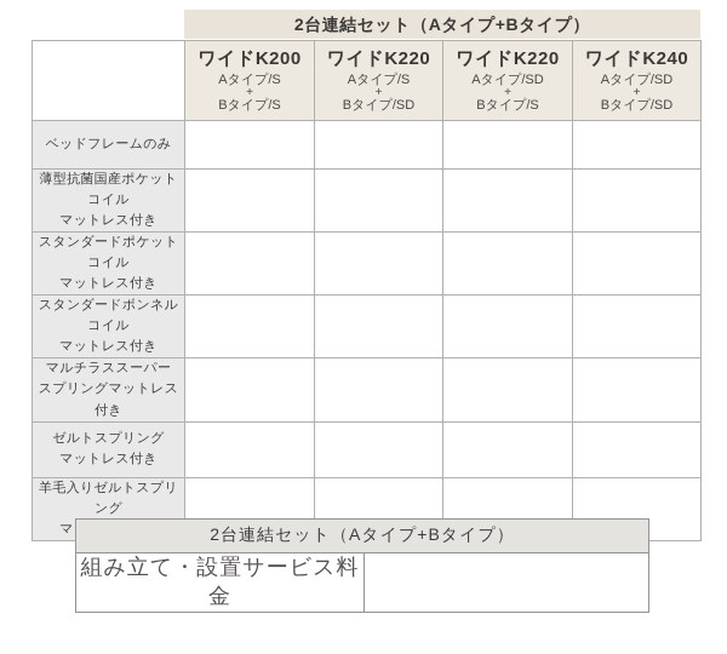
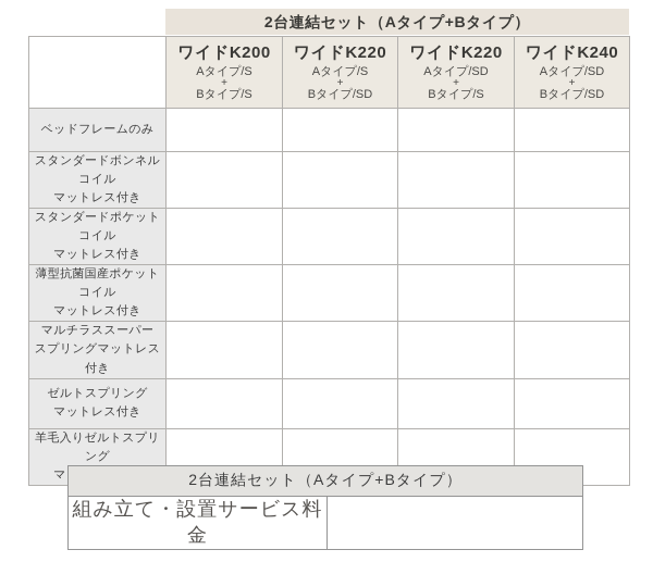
  2台連結セット（Aタイプ+Bタイプ）
  	ワイドK200 Aタイプ/S + Bタイプ/S	ワイドK220 Aタイプ/S + Bタイプ/SD	ワイドK220 Aタイプ/SD + Bタイプ/S	ワイドK240 Aタイプ/SD + Bタイプ/SD
  ベッドフレームのみ
- 薄型抗菌国産ポケットコイル マットレス付き
+ スタンダードボンネルコイル マットレス付き
  スタンダードポケットコイル マットレス付き
- スタンダードボンネルコイル マットレス付き
+ 薄型抗菌国産ポケットコイル マットレス付き
  マルチラススーパー スプリングマットレス付き
  ゼルトスプリング マットレス付き
  2台連結セット（Aタイプ+Bタイプ）
  組み立て・設置サービス料金
